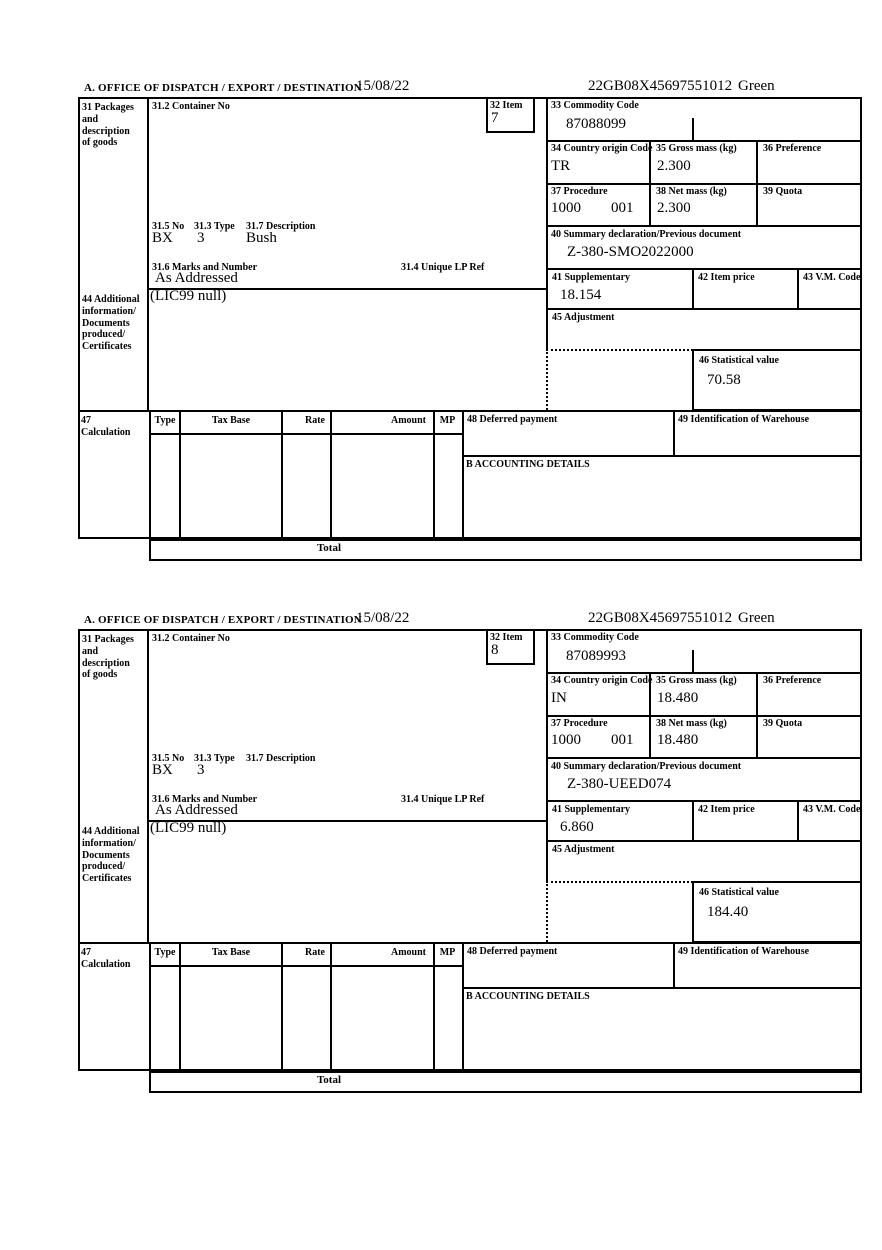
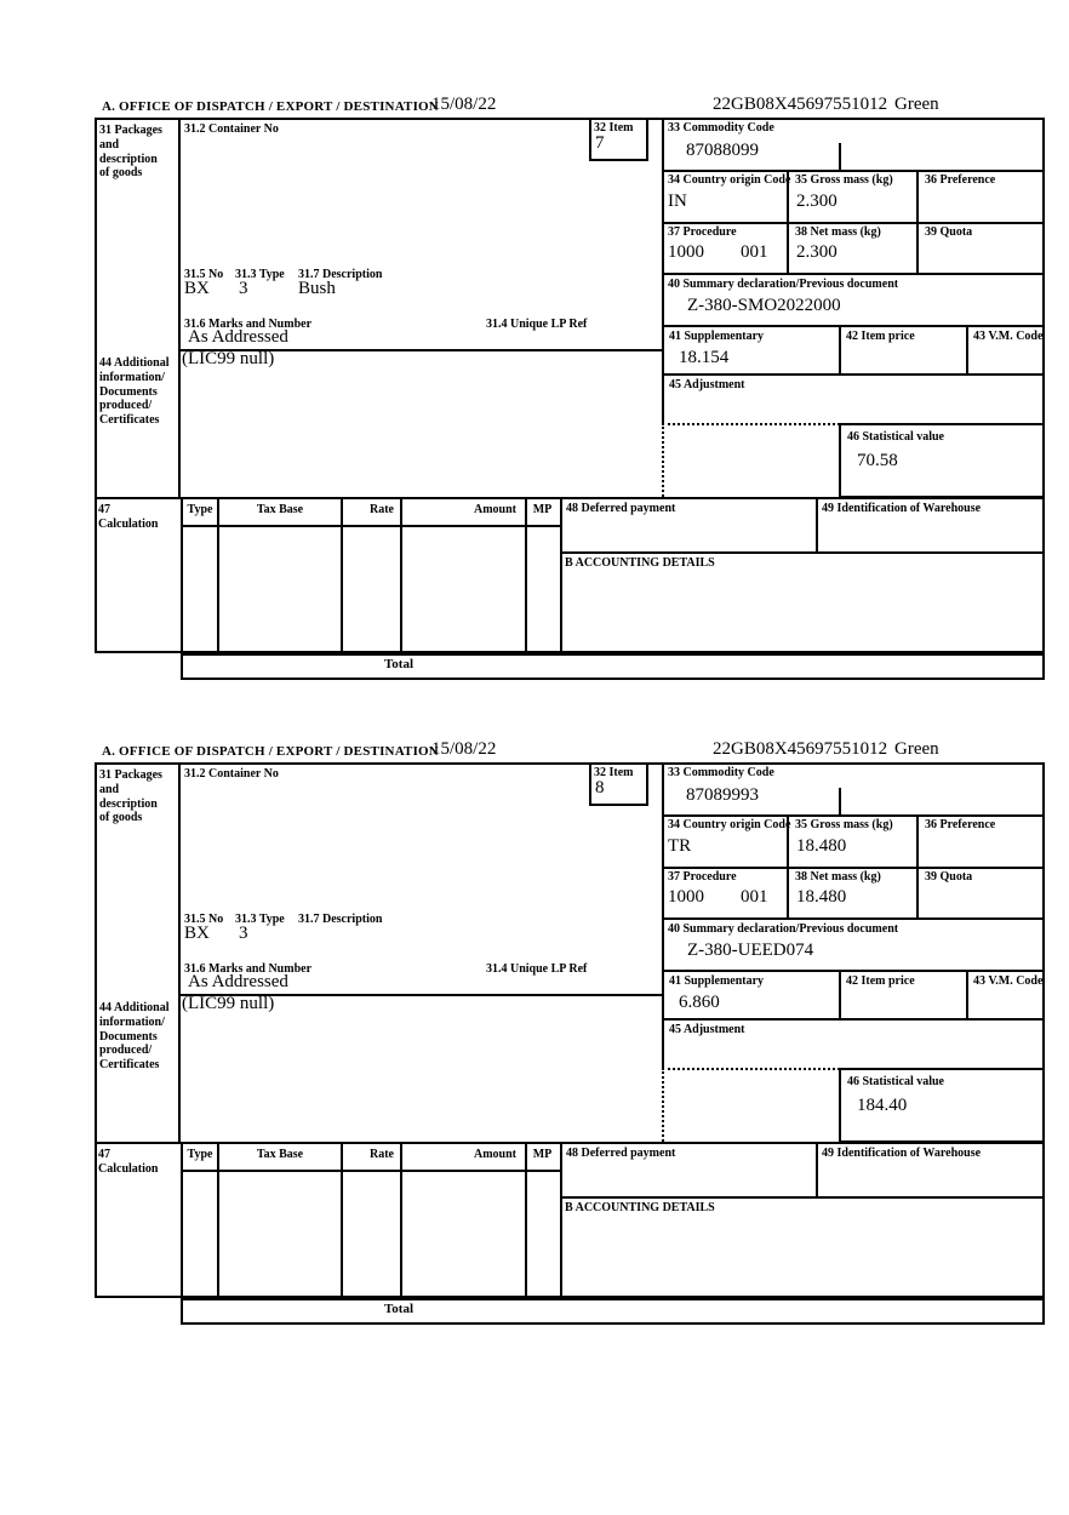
  A. OFFICE OF DISPATCH / EXPORT / DESTINATION
  15/08/22
  22GB08X45697551012
  Green
  Total
  31 Packages and description of goods
  31.2 Container No
  32 Item
  33 Commodity Code
  34 Country origin Code
  35 Gross mass (kg)
  36 Preference
  37 Procedure
  38 Net mass (kg)
  39 Quota
  40 Summary declaration/Previous document
  41 Supplementary
  42 Item price
  43 V.M. Code
  44 Additional information/ Documents produced/ Certificates
  45 Adjustment
  46 Statistical value
  47 Calculation
  48 Deferred payment
  49 Identification of Warehouse
  B ACCOUNTING DETAILS
  31.5 No
  31.3 Type
  31.7 Description
  31.6 Marks and Number
  31.4 Unique LP Ref
  Type
  Tax Base
  Rate
  Amount
  MP
  7
  87088099
- TR
+ IN
  2.300
  1000
  001
  2.300
  BX
  3
  Bush
  As Addressed
  Z-380-SMO2022000
  18.154
  (LIC99 null)
  70.58
  A. OFFICE OF DISPATCH / EXPORT / DESTINATION
  15/08/22
  22GB08X45697551012
  Green
  Total
  31 Packages and description of goods
  31.2 Container No
  32 Item
  33 Commodity Code
  34 Country origin Code
  35 Gross mass (kg)
  36 Preference
  37 Procedure
  38 Net mass (kg)
  39 Quota
  40 Summary declaration/Previous document
  41 Supplementary
  42 Item price
  43 V.M. Code
  44 Additional information/ Documents produced/ Certificates
  45 Adjustment
  46 Statistical value
  47 Calculation
  48 Deferred payment
  49 Identification of Warehouse
  B ACCOUNTING DETAILS
  31.5 No
  31.3 Type
  31.7 Description
  31.6 Marks and Number
  31.4 Unique LP Ref
  Type
  Tax Base
  Rate
  Amount
  MP
  8
  87089993
- IN
+ TR
  18.480
  1000
  001
  18.480
  BX
  3
  As Addressed
  Z-380-UEED074
  6.860
  (LIC99 null)
  184.40
